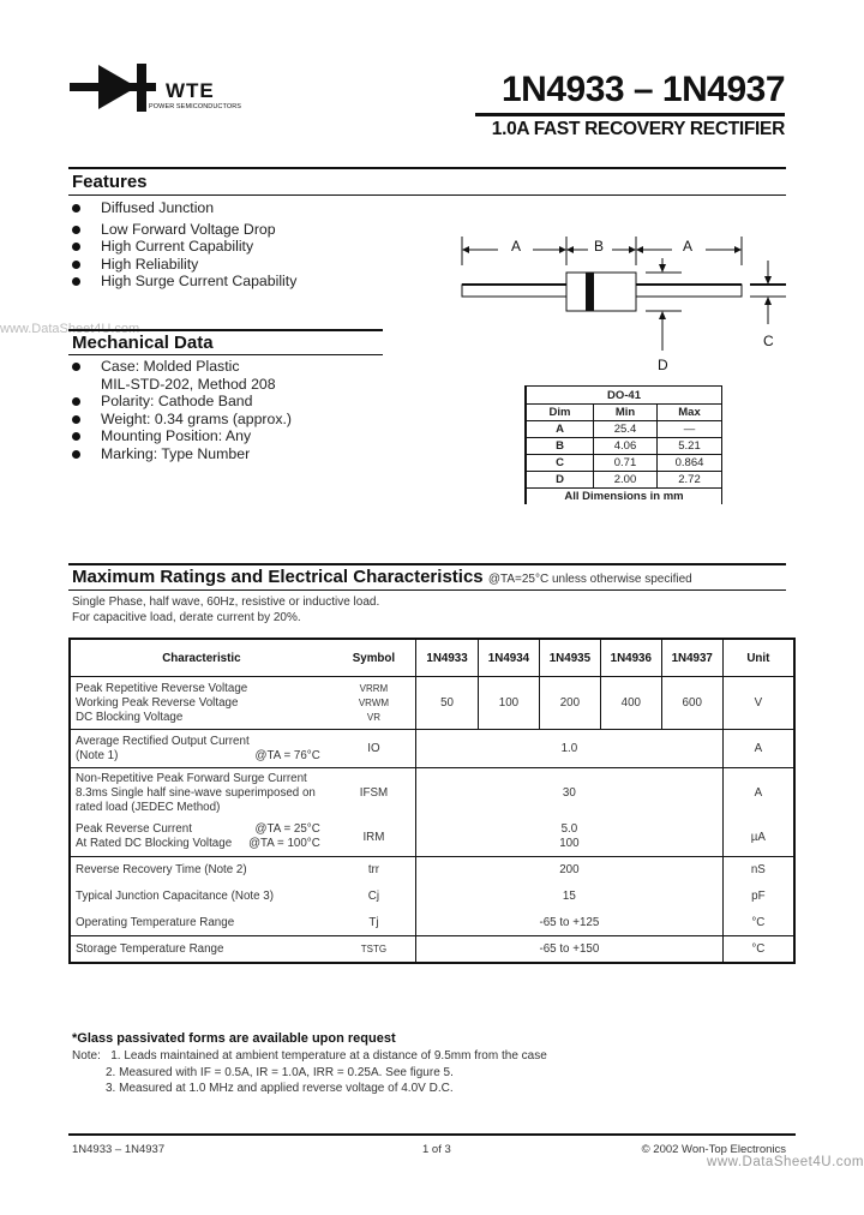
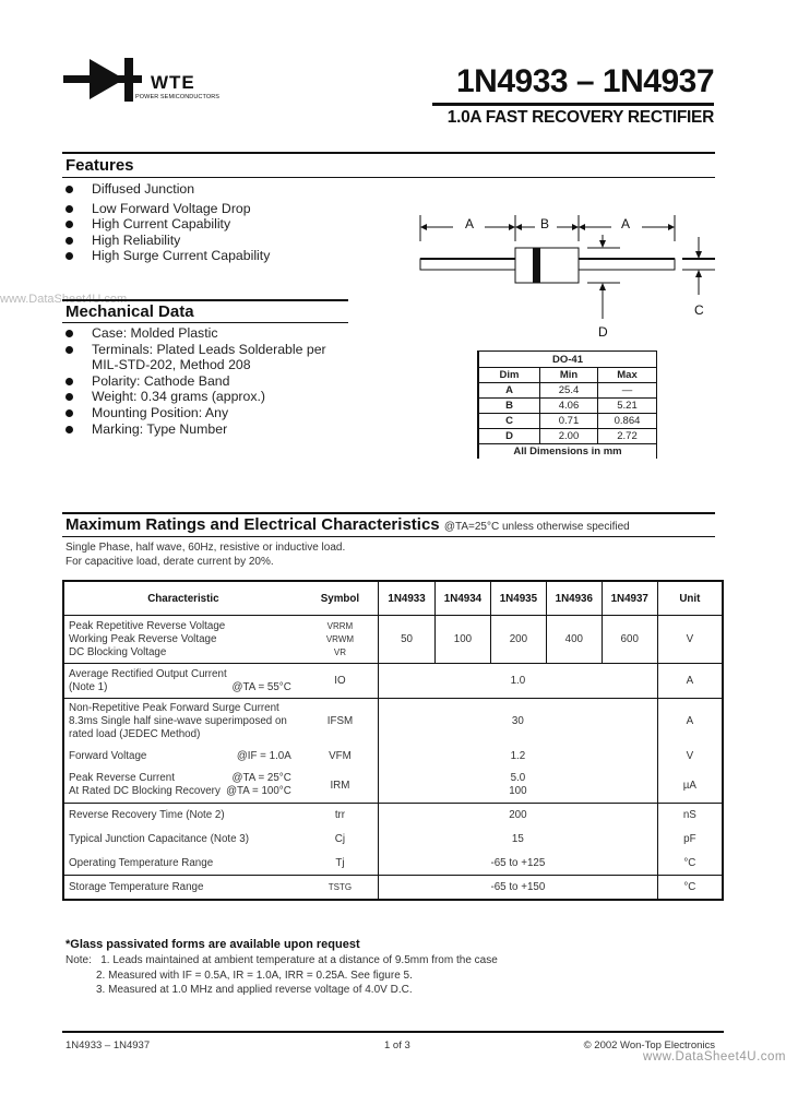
  WTE
  1N4933 – 1N4937
  1.0A FAST RECOVERY RECTIFIER
  Features
  Diffused Junction
  Low Forward Voltage Drop
  High Current Capability
  High Reliability
  High Surge Current Capability
  Mechanical Data
  Case: Molded Plastic
+ Terminals: Plated Leads Solderable per
  MIL-STD-202, Method 208
  Polarity: Cathode Band
  Weight: 0.34 grams (approx.)
  Mounting Position: Any
  Marking: Type Number
  A
  B
  A
  C
  D
  DO-41
  Dim	Min	Max
  A	25.4	—
  B	4.06	5.21
  C	0.71	0.864
  D	2.00	2.72
  All Dimensions in mm
  Maximum Ratings and Electrical Characteristics @TA=25°C unless otherwise specified
  Single Phase, half wave, 60Hz, resistive or inductive load.
  For capacitive load, derate current by 20%.
  Characteristic	Symbol	1N4933	1N4934	1N4935	1N4936	1N4937	Unit
  Peak Repetitive Reverse VoltageWorking Peak Reverse VoltageDC Blocking Voltage	VRRMVRWMVR	50	100	200	400	600	V
- Average Rectified Output Current(Note 1) @TA = 76°C	IO	1.0	A
+ Average Rectified Output Current(Note 1) @TA = 55°C	IO	1.0	A
  Non-Repetitive Peak Forward Surge Current8.3ms Single half sine-wave superimposed onrated load (JEDEC Method)	IFSM	30	A
+ Forward Voltage @IF = 1.0A	VFM	1.2	V
- Peak Reverse Current @TA = 25°CAt Rated DC Blocking Voltage @TA = 100°C	IRM	5.0100	µA
+ Peak Reverse Current @TA = 25°CAt Rated DC Blocking Recovery @TA = 100°C	IRM	5.0100	µA
  Reverse Recovery Time (Note 2)	trr	200	nS
  Typical Junction Capacitance (Note 3)	Cj	15	pF
  Operating Temperature Range	Tj	-65 to +125	°C
  Storage Temperature Range	TSTG	-65 to +150	°C
  *Glass passivated forms are available upon request
  Note: 1. Leads maintained at ambient temperature at a distance of 9.5mm from the case
  2. Measured with IF = 0.5A, IR = 1.0A, IRR = 0.25A. See figure 5.
  3. Measured at 1.0 MHz and applied reverse voltage of 4.0V D.C.
  1N4933 – 1N4937
  1 of 3
  © 2002 Won-Top Electronics
  www.DataSheet4U.com
